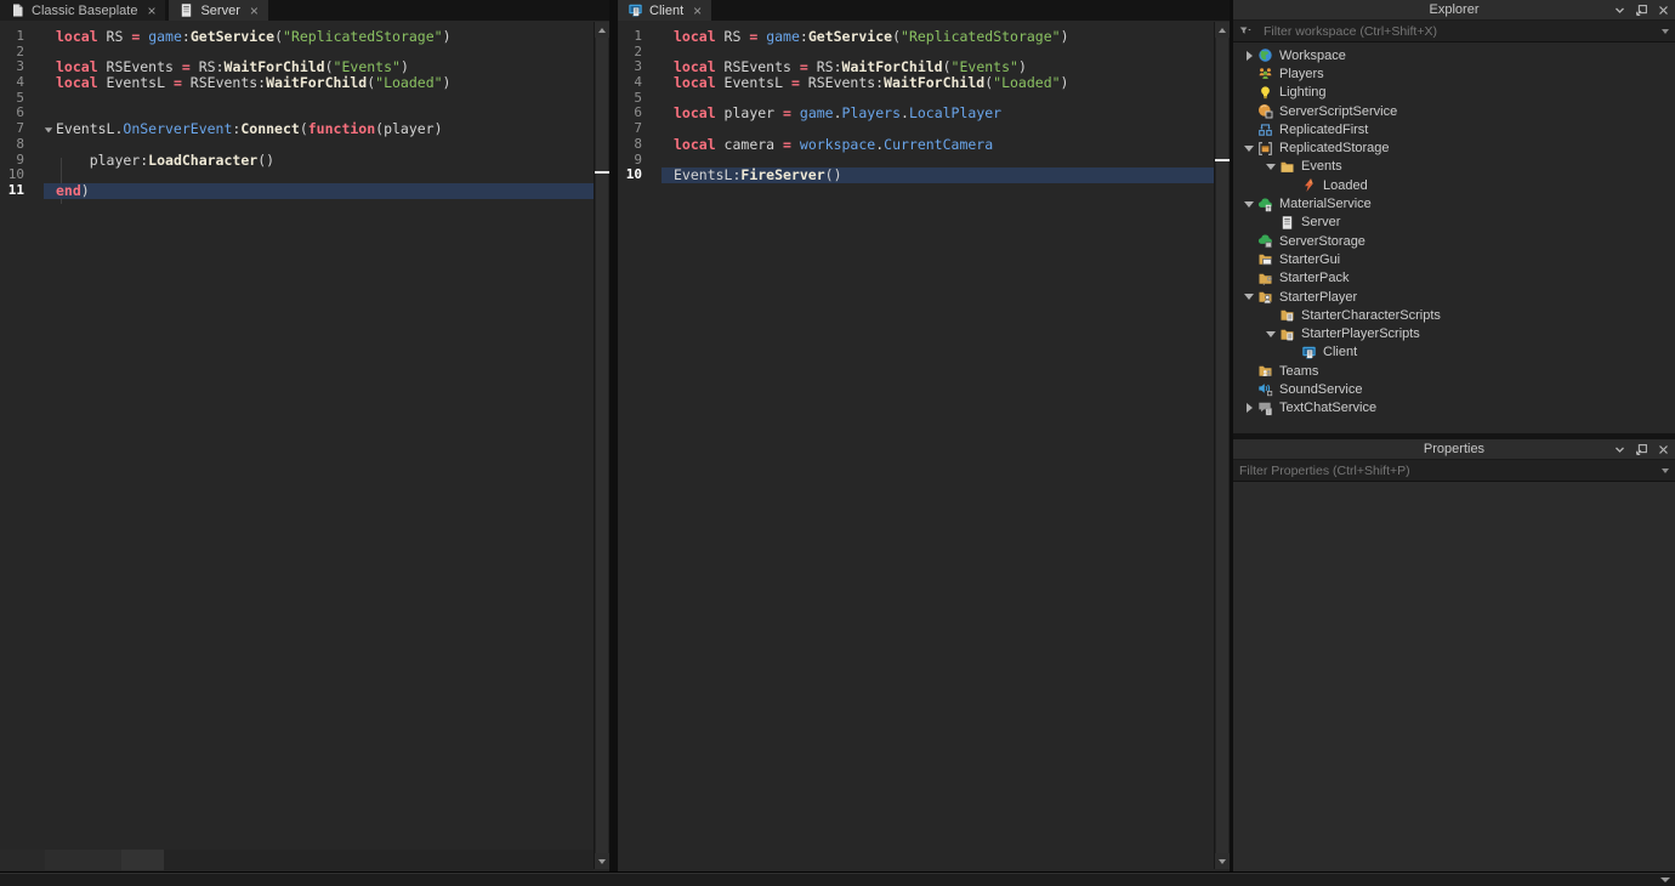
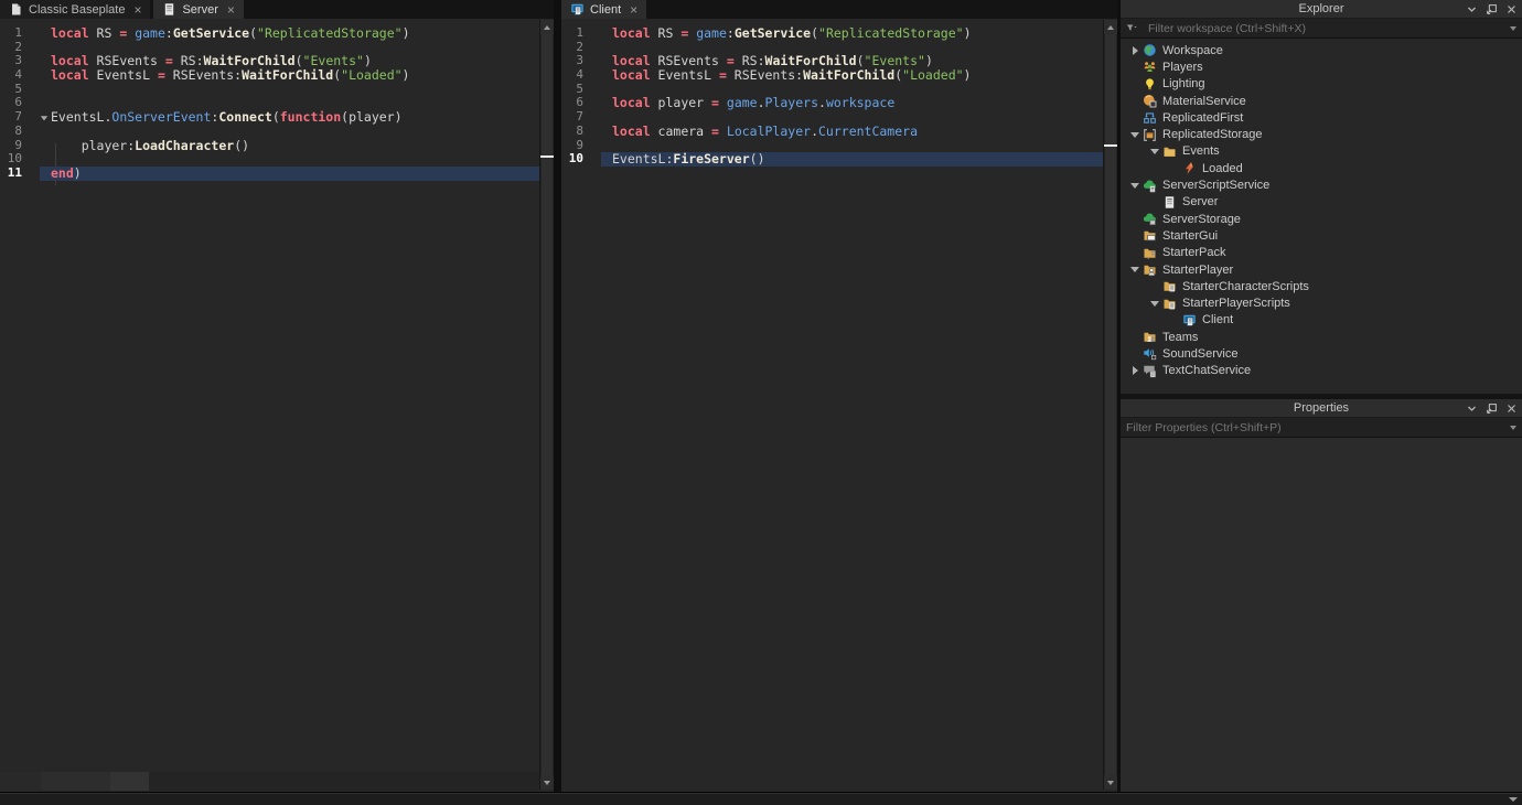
  Classic Baseplate
  ×
  Server
  ×
  1
  local RS = game:GetService("ReplicatedStorage")
  2
  3
  local RSEvents = RS:WaitForChild("Events")
  4
  local EventsL = RSEvents:WaitForChild("Loaded")
  5
  6
  7
  EventsL.OnServerEvent:Connect(function(player)
  8
  9
  player:LoadCharacter()
  10
  11
  end)
  Client
  ×
  1
  local RS = game:GetService("ReplicatedStorage")
  2
  3
  local RSEvents = RS:WaitForChild("Events")
  4
  local EventsL = RSEvents:WaitForChild("Loaded")
  5
  6
- local player = game.Players.LocalPlayer
+ local player = game.Players.workspace
  7
  8
- local camera = workspace.CurrentCamera
+ local camera = LocalPlayer.CurrentCamera
  9
  10
  EventsL:FireServer()
  Explorer
  Filter workspace (Ctrl+Shift+X)
  Workspace
  Players
  Lighting
- ServerScriptService
+ MaterialService
  ReplicatedFirst
  ReplicatedStorage
  Events
  Loaded
- MaterialService
+ ServerScriptService
  Server
  ServerStorage
  StarterGui
  StarterPack
  StarterPlayer
  StarterCharacterScripts
  StarterPlayerScripts
  Client
  Teams
  SoundService
  TextChatService
  Properties
  Filter Properties (Ctrl+Shift+P)
